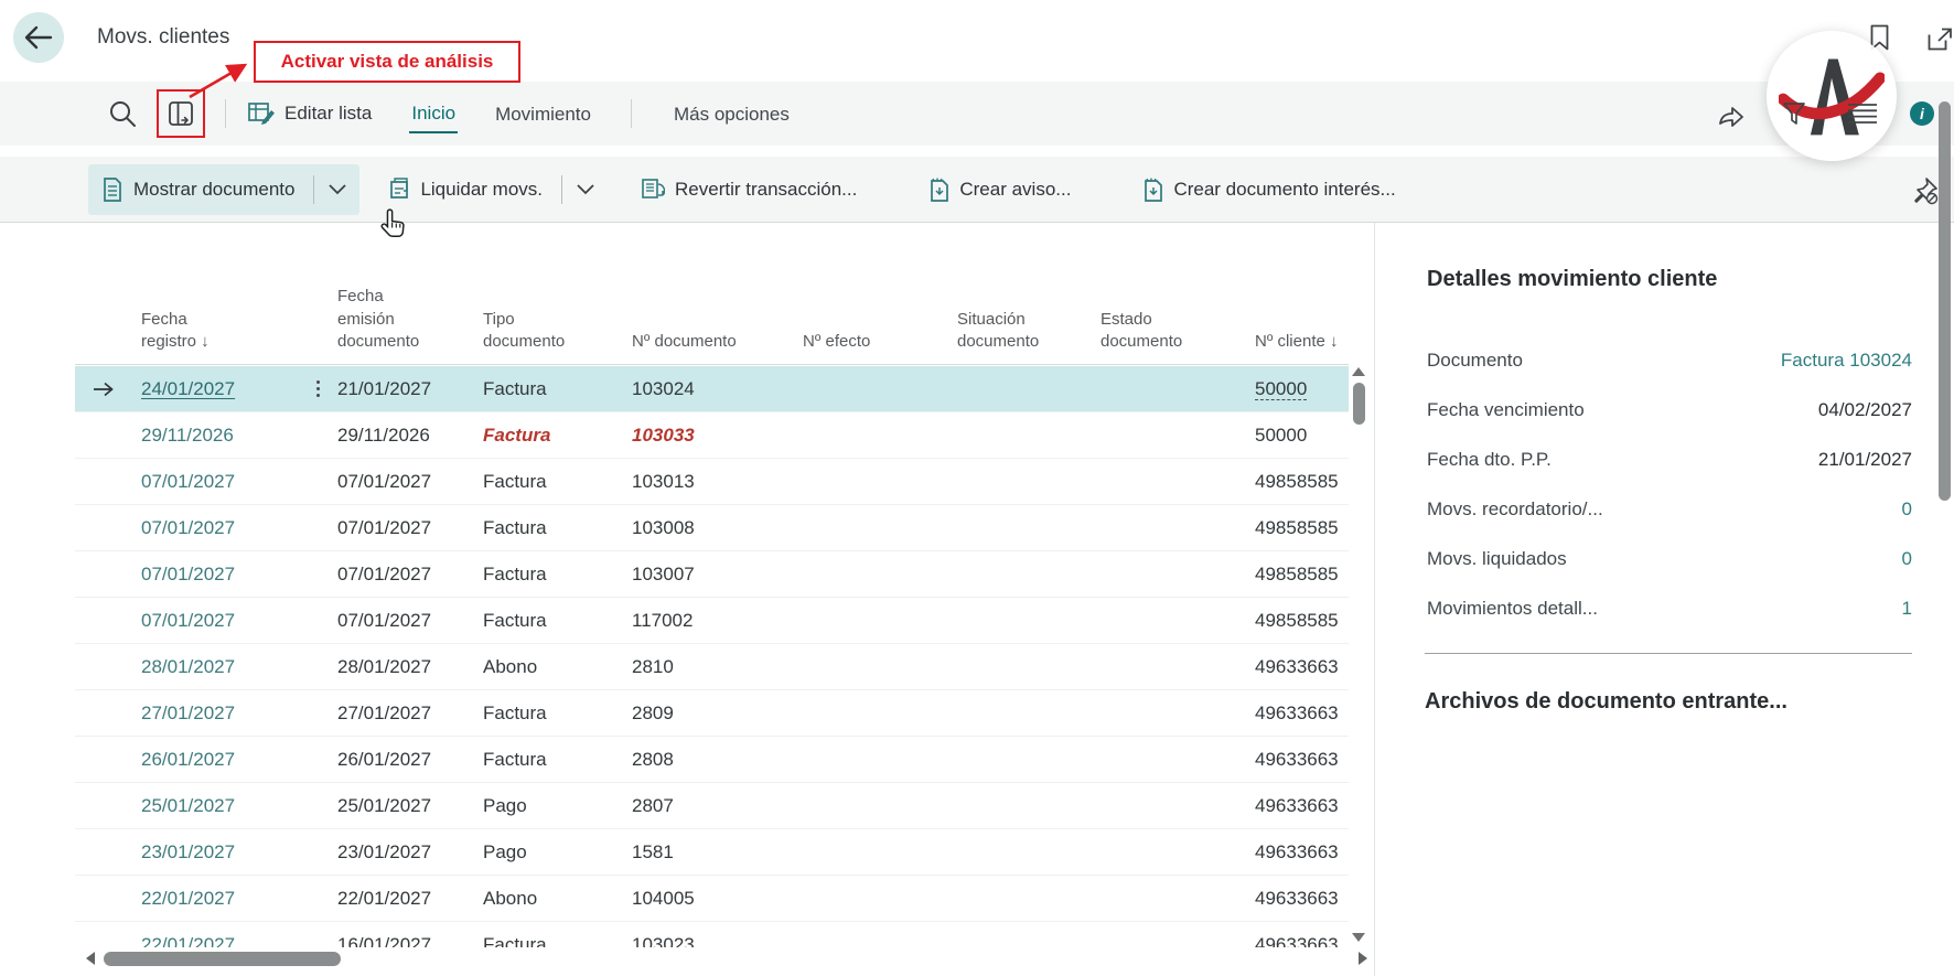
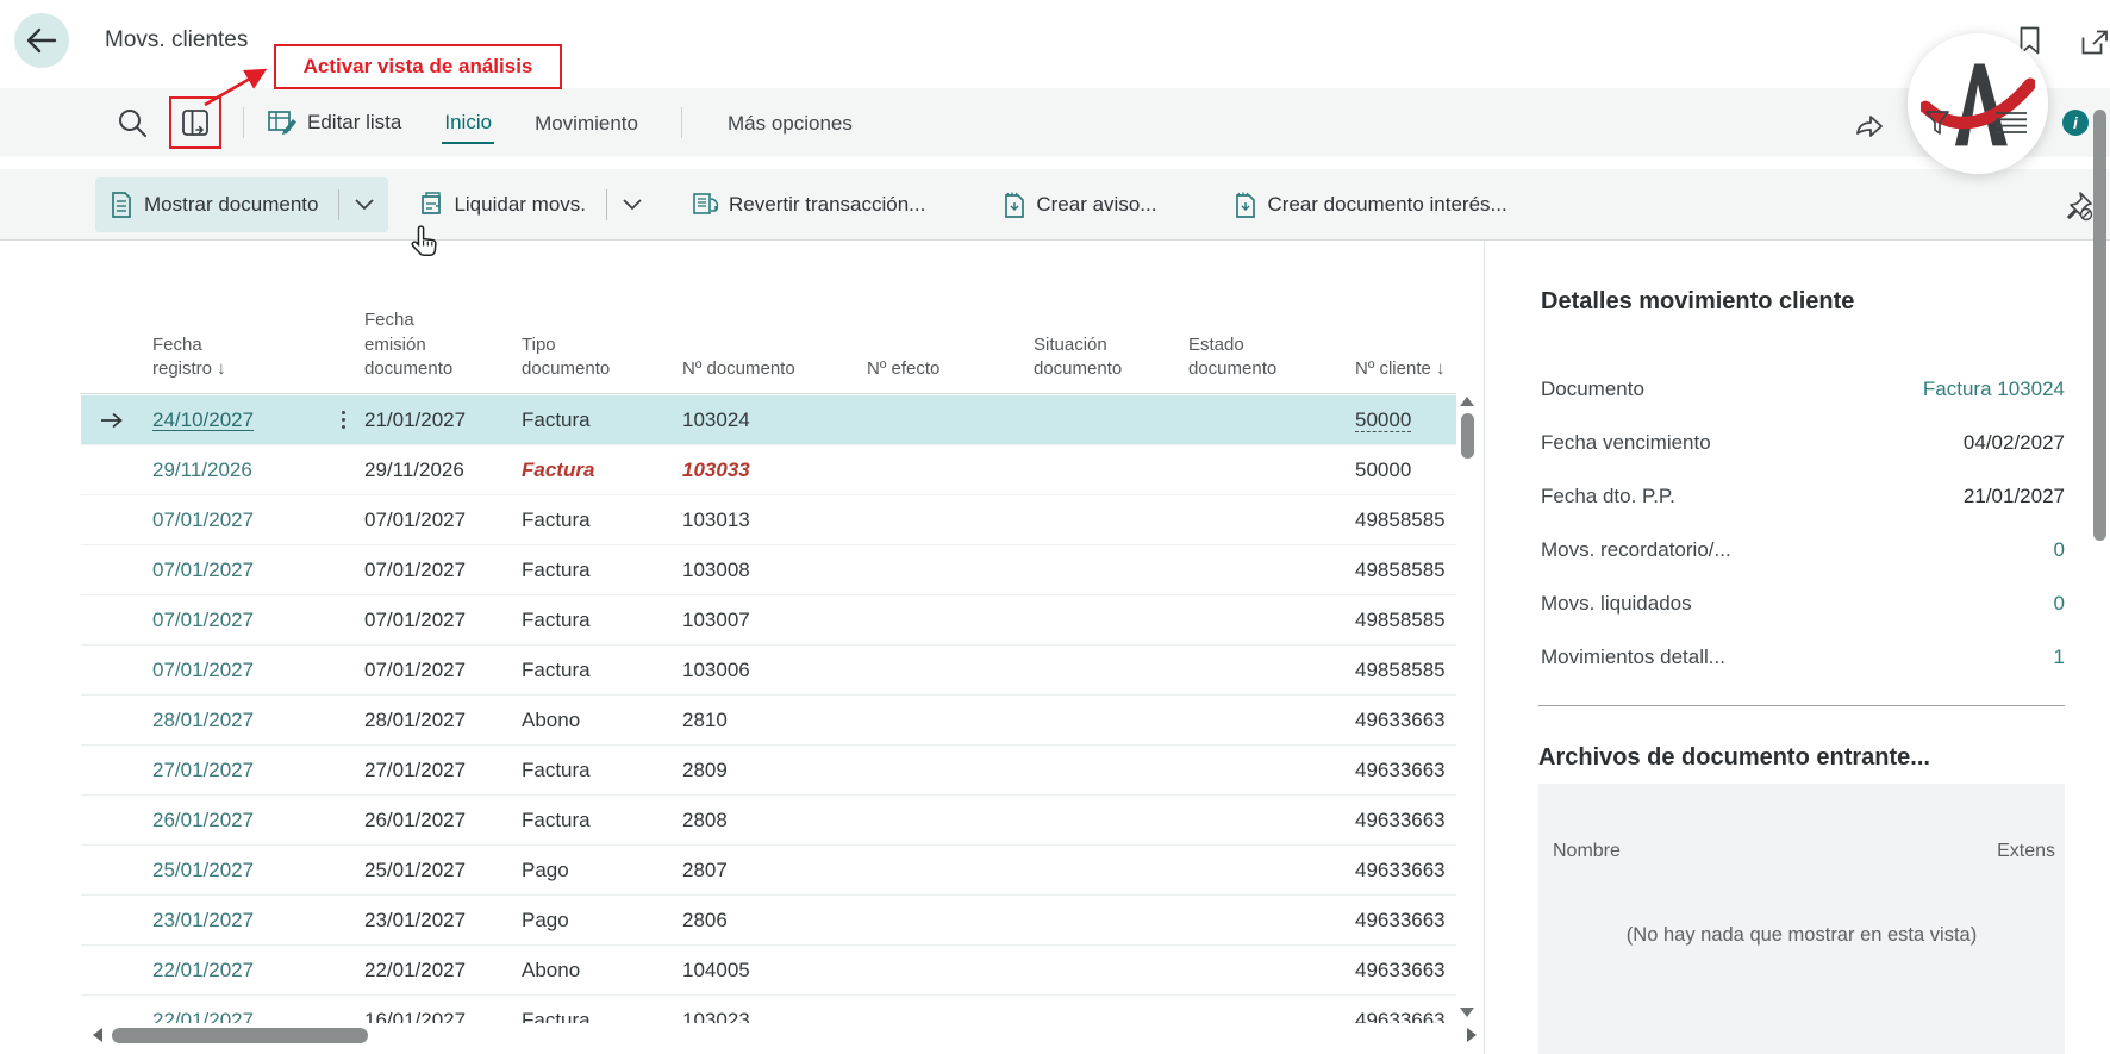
  Movs. clientes
  Activar vista de análisis
  Editar lista
  Inicio
  Movimiento
  Más opciones
  i
  Mostrar documento
  Liquidar movs.
  Revertir transacción...
  Crear aviso...
  Crear documento interés...
  Fecha
  registro ↓
  Fecha
  emisión
  documento
  Tipo
  documento
  Nº documento
  Nº efecto
  Situación
  documento
  Estado
  documento
  Nº cliente ↓
- 24/01/2027
+ 24/10/2027
  21/01/2027
  Factura
  103024
  50000
  29/11/2026
  29/11/2026
  Factura
  103033
  50000
  07/01/2027
  07/01/2027
  Factura
  103013
  49858585
  07/01/2027
  07/01/2027
  Factura
  103008
  49858585
  07/01/2027
  07/01/2027
  Factura
  103007
  49858585
  07/01/2027
  07/01/2027
  Factura
- 117002
+ 103006
  49858585
  28/01/2027
  28/01/2027
  Abono
  2810
  49633663
  27/01/2027
  27/01/2027
  Factura
  2809
  49633663
  26/01/2027
  26/01/2027
  Factura
  2808
  49633663
  25/01/2027
  25/01/2027
  Pago
  2807
  49633663
  23/01/2027
  23/01/2027
  Pago
- 1581
+ 2806
  49633663
  22/01/2027
  22/01/2027
  Abono
  104005
  49633663
  22/01/2027
  16/01/2027
  Factura
  103023
  49633663
  Detalles movimiento cliente
  Documento
  Factura 103024
  Fecha vencimiento
  04/02/2027
  Fecha dto. P.P.
  21/01/2027
  Movs. recordatorio/...
  0
  Movs. liquidados
  0
  Movimientos detall...
  1
  Archivos de documento entrante...
+ Nombre
+ Extens
+ (No hay nada que mostrar en esta vista)
